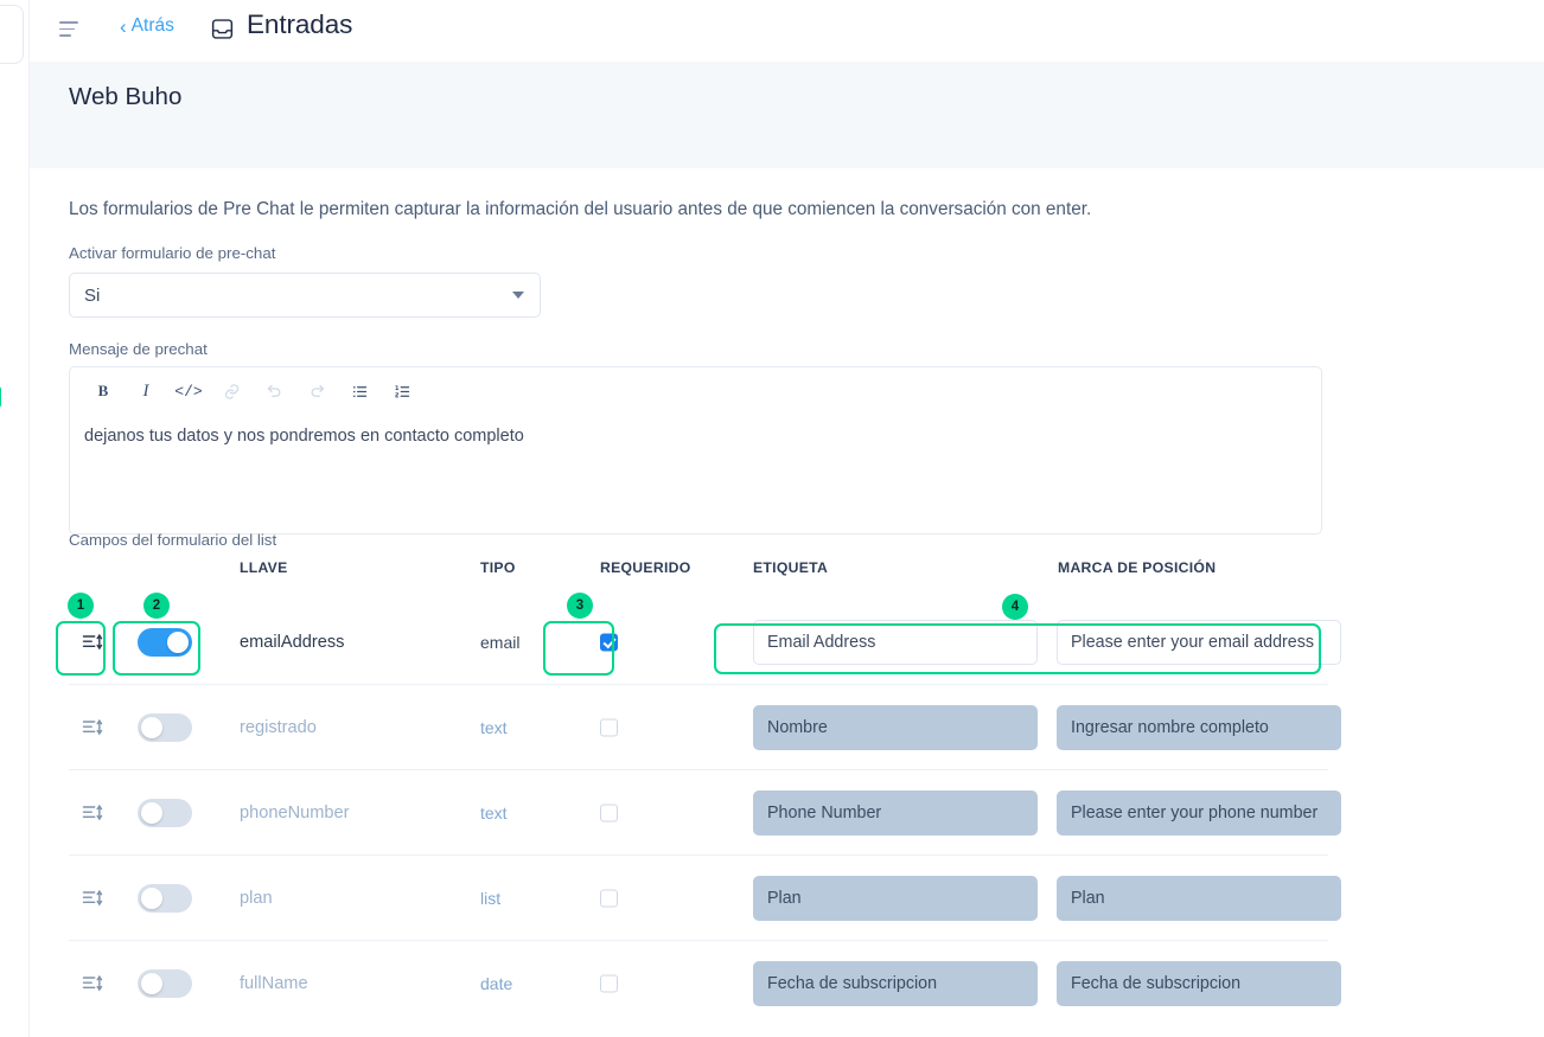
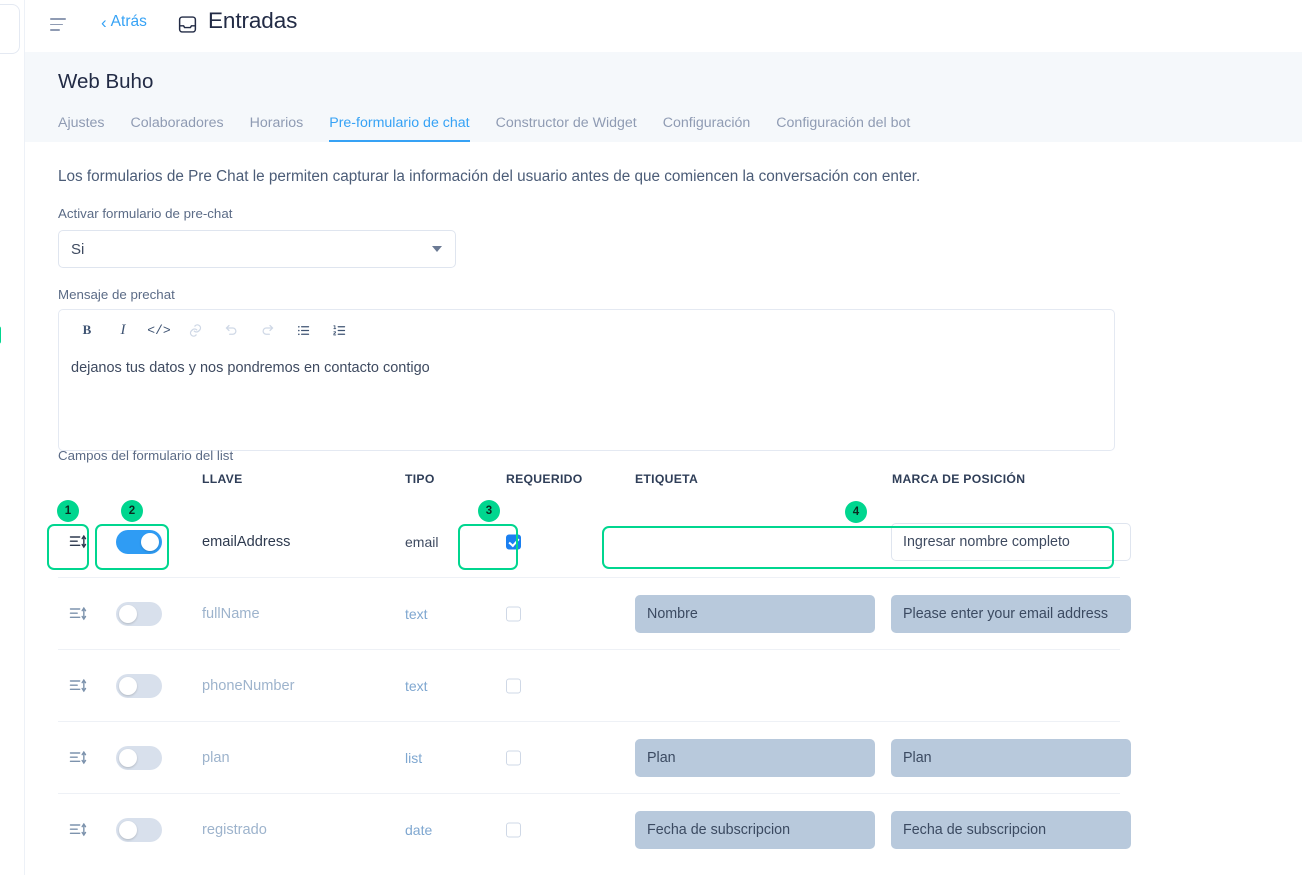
  ‹
  Atrás
  Entradas
  Web Buho
+ Ajustes
+ Colaboradores
+ Horarios
+ Pre-formulario de chat
+ Constructor de Widget
+ Configuración
+ Configuración del bot
  Los formularios de Pre Chat le permiten capturar la información del usuario antes de que comiencen la conversación con enter.
  Activar formulario de pre-chat
  Si
  Mensaje de prechat
  B
  I
  </>
- dejanos tus datos y nos pondremos en contacto completo
+ dejanos tus datos y nos pondremos en contacto contigo
  Campos del formulario del list
  LLAVE
  TIPO
  REQUERIDO
  ETIQUETA
  MARCA DE POSICIÓN
  emailAddress
  email
- Email Address
- Please enter your email address
+ Ingresar nombre completo
- registrado
+ fullName
  text
  Nombre
- Ingresar nombre completo
+ Please enter your email address
  phoneNumber
  text
- Phone Number
- Please enter your phone number
  plan
  list
  Plan
  Plan
- fullName
+ registrado
  date
  Fecha de subscripcion
  Fecha de subscripcion
  1
  2
  3
  4
